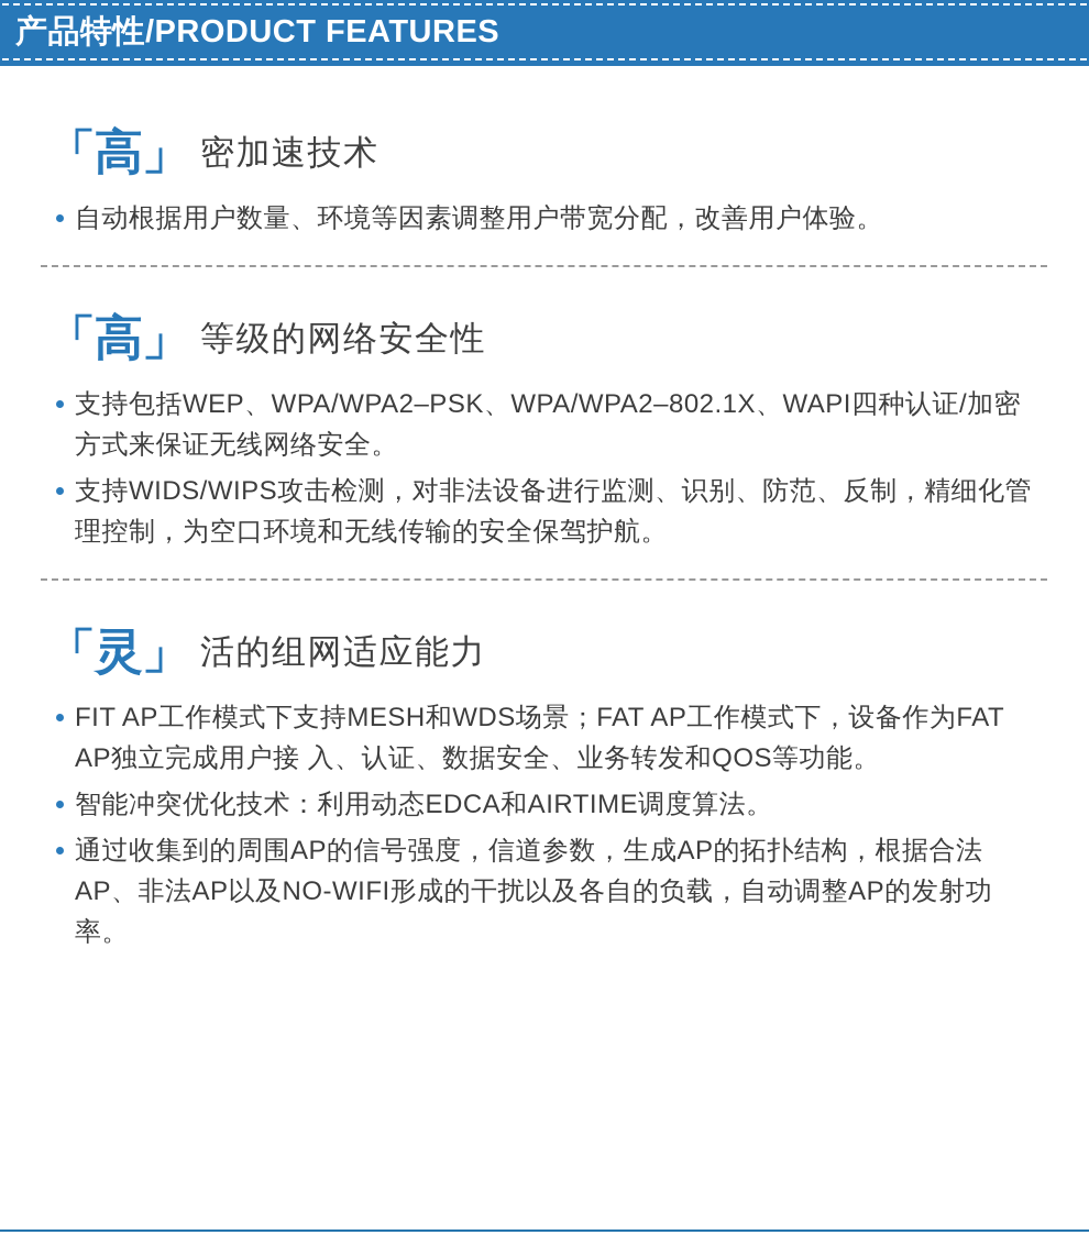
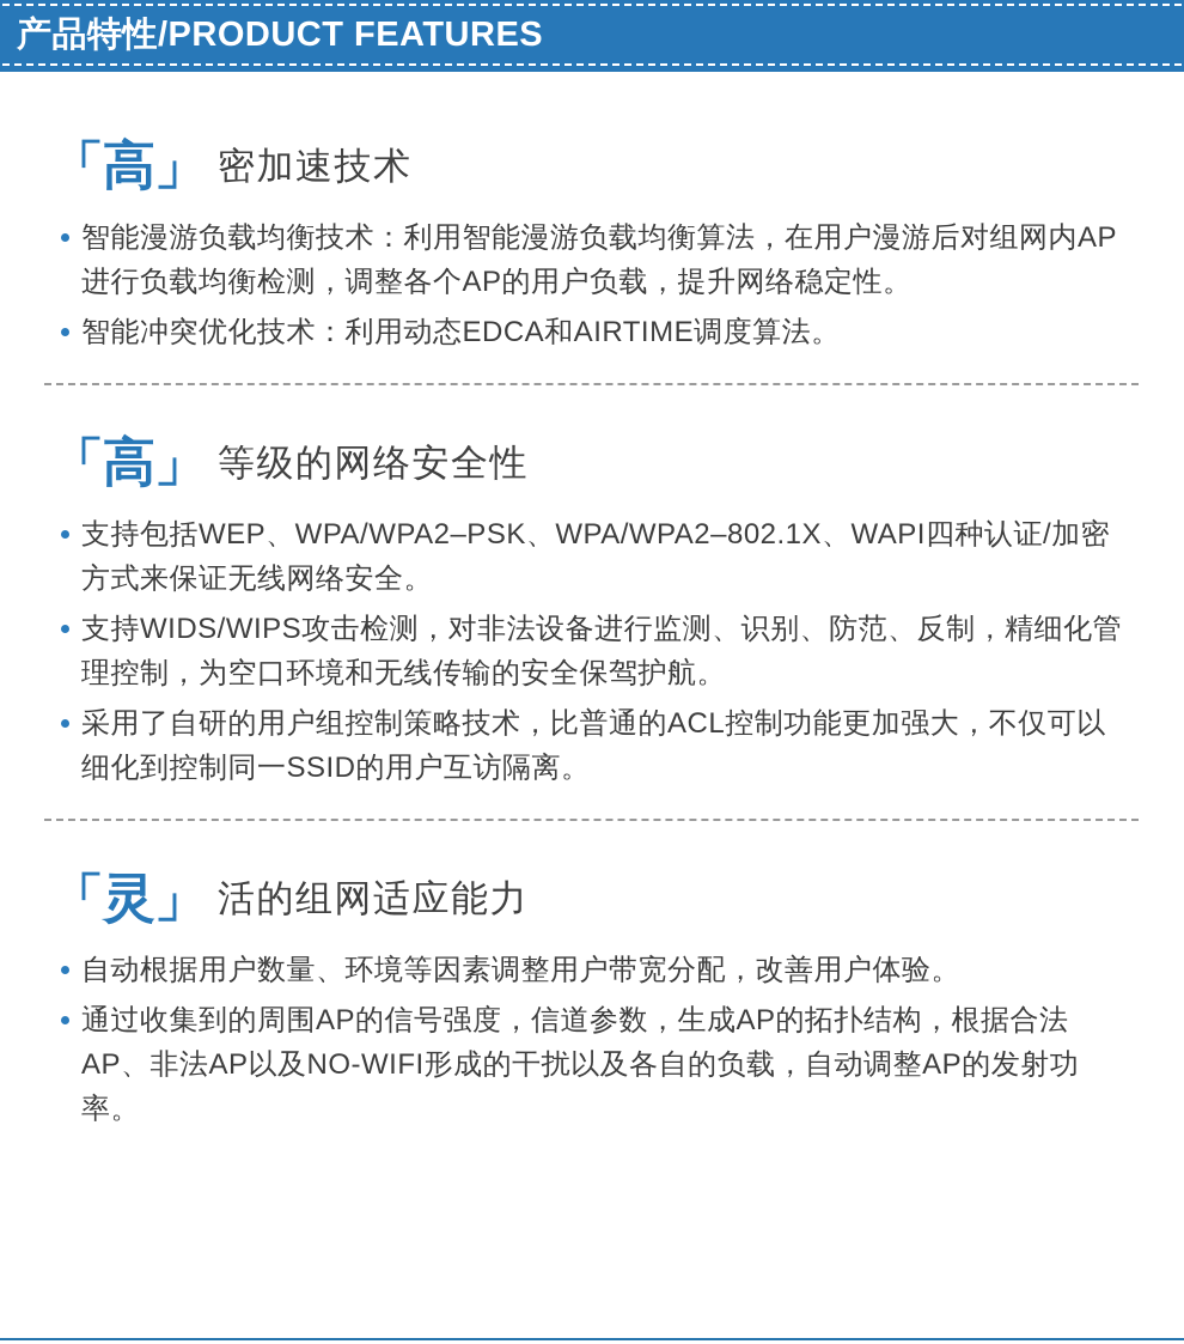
  产品特性/PRODUCT FEATURES
  「高」
  密加速技术
+ 智能漫游负载均衡技术：利用智能漫游负载均衡算法，在用户漫游后对组网内AP进行负载均衡检测，调整各个AP的用户负载，提升网络稳定性。
- 自动根据用户数量、环境等因素调整用户带宽分配，改善用户体验。
+ 智能冲突优化技术：利用动态EDCA和AIRTIME调度算法。
  「高」
  等级的网络安全性
  支持包括WEP、WPA/WPA2–PSK、WPA/WPA2–802.1X、WAPI四种认证/加密方式来保证无线网络安全。
  支持WIDS/WIPS攻击检测，对非法设备进行监测、识别、防范、反制，精细化管理控制，为空口环境和无线传输的安全保驾护航。
+ 采用了自研的用户组控制策略技术，比普通的ACL控制功能更加强大，不仅可以细化到控制同一SSID的用户互访隔离。
  「灵」
  活的组网适应能力
- FIT AP工作模式下支持MESH和WDS场景；FAT AP工作模式下，设备作为FAT AP独立完成用户接 入、认证、数据安全、业务转发和QOS等功能。
- 智能冲突优化技术：利用动态EDCA和AIRTIME调度算法。
+ 自动根据用户数量、环境等因素调整用户带宽分配，改善用户体验。
  通过收集到的周围AP的信号强度，信道参数，生成AP的拓扑结构，根据合法AP、非法AP以及NO-WIFI形成的干扰以及各自的负载，自动调整AP的发射功率。
